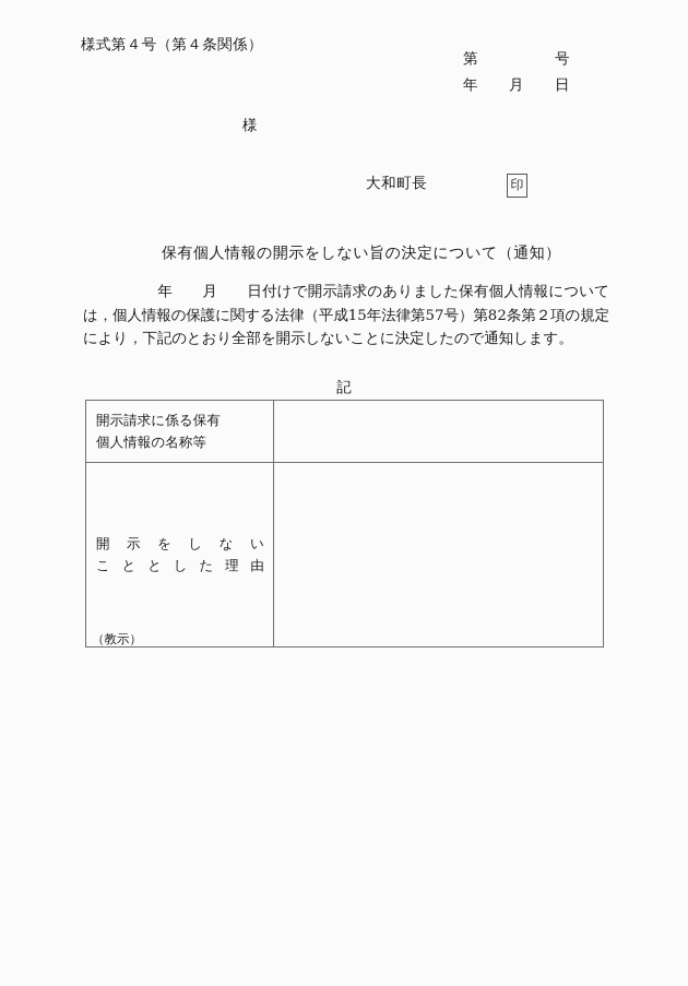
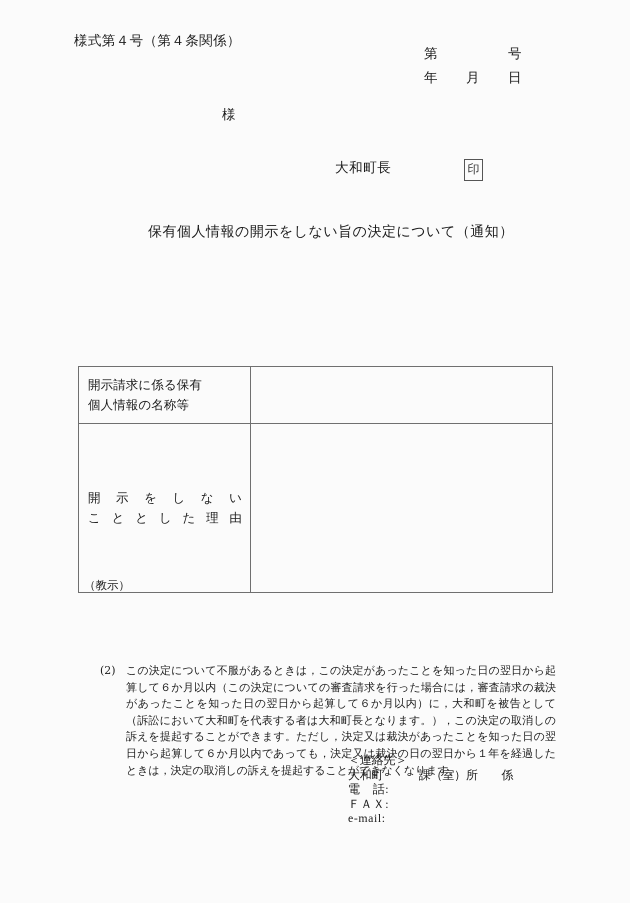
  様式第４号（第４条関係）
  第 号
  年 月 日
  様
  大和町長
  印
  保有個人情報の開示をしない旨の決定について（通知）
- 年 月 日付けで開示請求のありました保有個人情報については，個人情報の保護に関する法律（平成15年法律第57号）第82条第２項の規定により，下記のとおり全部を開示しないことに決定したので通知します。
- 記
  開示請求に係る保有 個人情報の名称等
  開示をしない こととした理由
  （教示）
+ (2)
+ この決定について不服があるときは，この決定があったことを知った日の翌日から起算して６か月以内（この決定についての審査請求を行った場合には，審査請求の裁決があったことを知った日の翌日から起算して６か月以内）に，大和町を被告として（訴訟において大和町を代表する者は大和町長となります。），この決定の取消しの訴えを提起することができます。ただし，決定又は裁決があったことを知った日の翌日から起算して６か月以内であっても，決定又は裁決の日の翌日から１年を経過したときは，決定の取消しの訴えを提起することができなくなります。
+ ＜連絡先＞
+ 大和町 課（室）所 係
+ 電 話:
+ ＦＡＸ:
+ e-mail:
